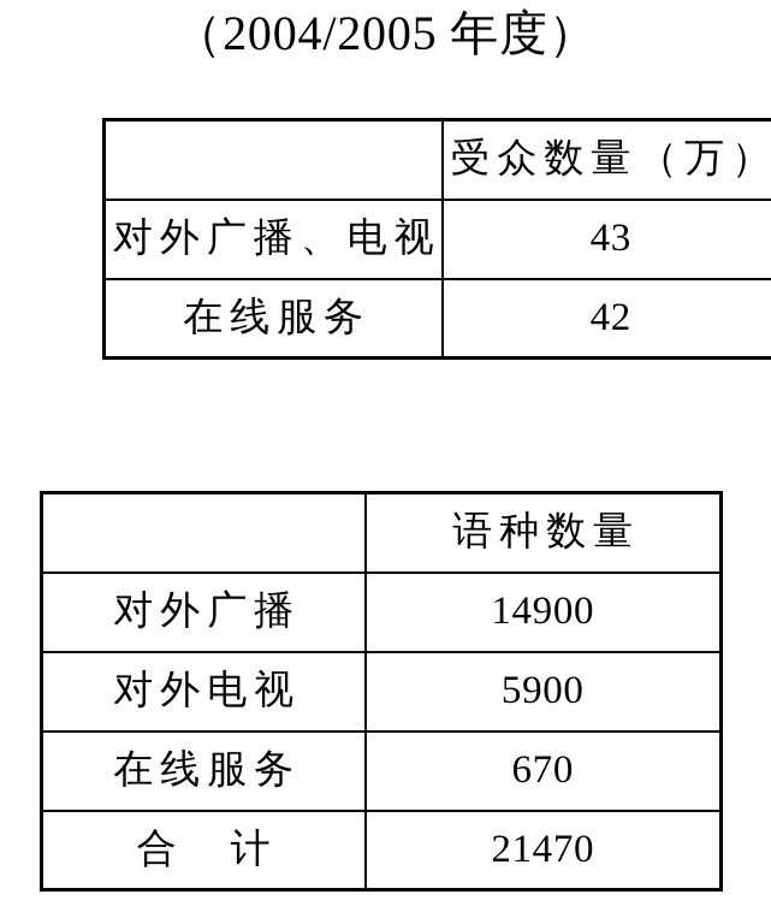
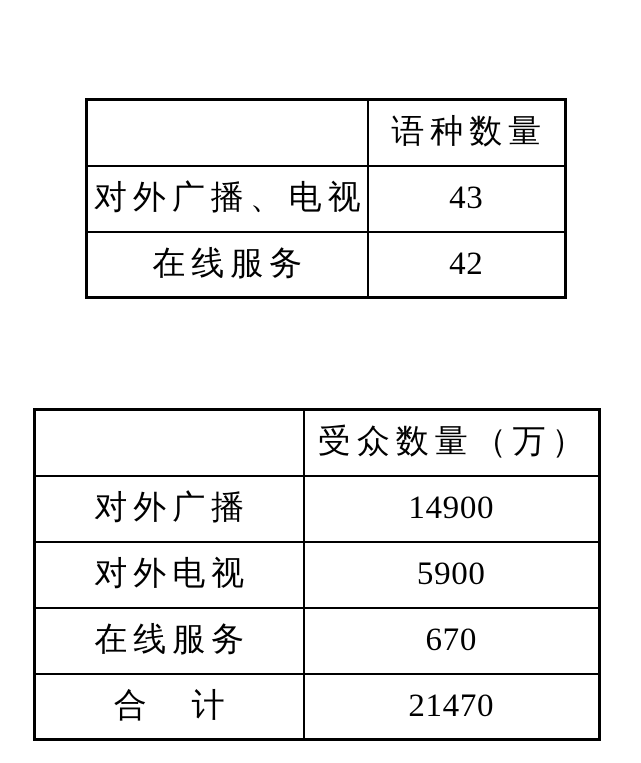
- （2004/2005 年度）
- 	受众数量（万）
+ 	语种数量
  对外广播、电视	43
  在线服务	42
- 	语种数量
+ 	受众数量（万）
  对外广播	14900
  对外电视	5900
  在线服务	670
  合 计	21470
